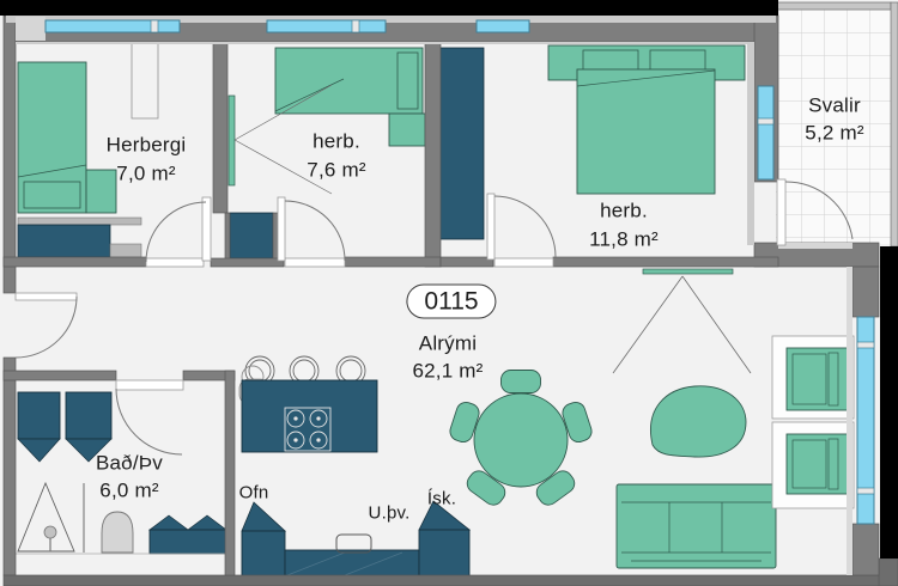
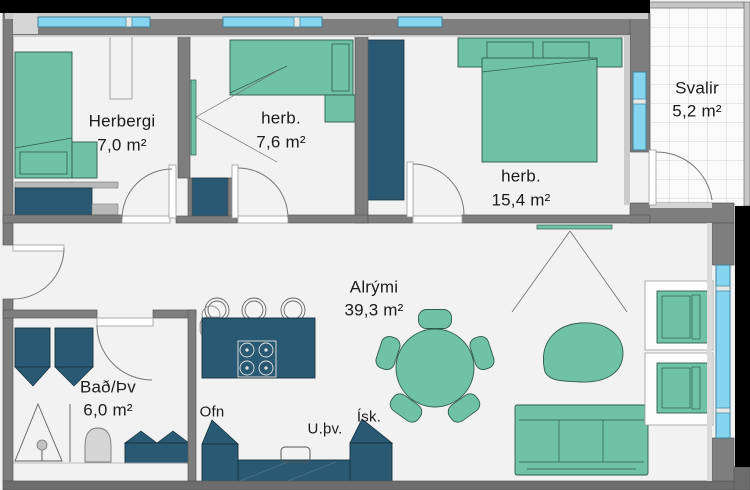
  Herbergi
  7,0 m²
  herb.
  7,6 m²
  herb.
- 11,8 m²
+ 15,4 m²
  Svalir
  5,2 m²
- 0115
  Alrými
- 62,1 m²
+ 39,3 m²
  Bað/Þv
  6,0 m²
  Ofn
  U.þv.
  Ísk.
